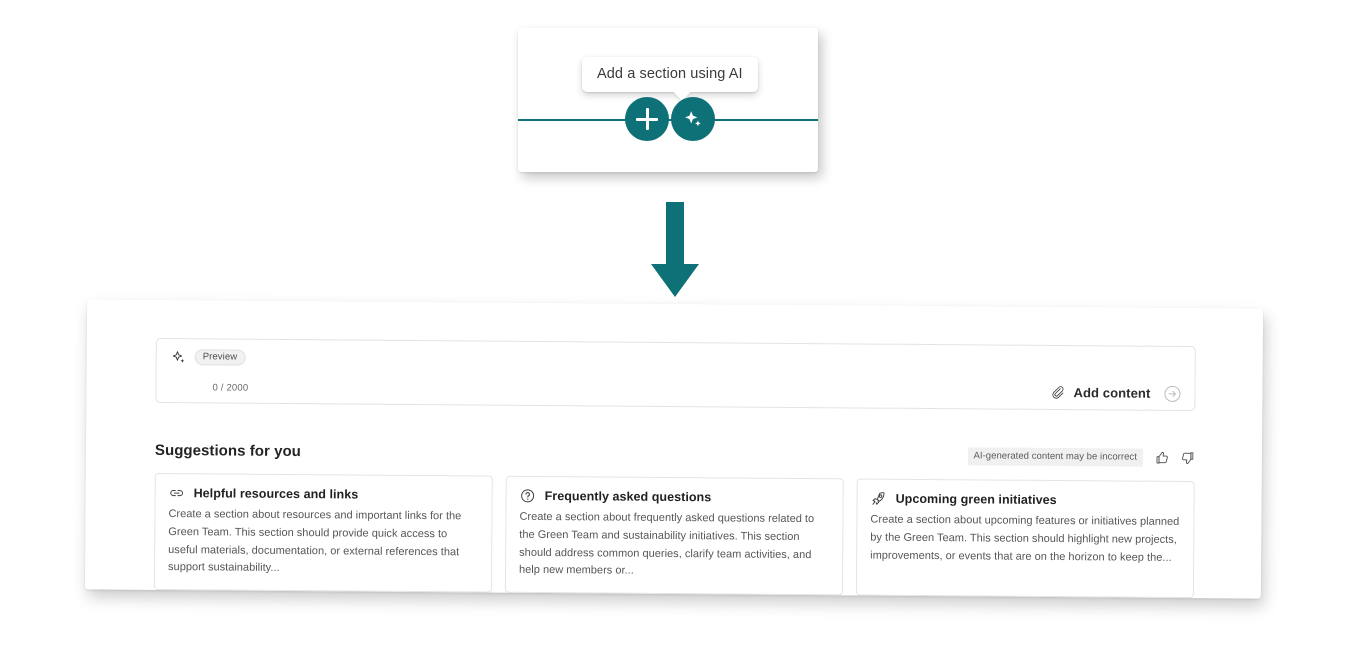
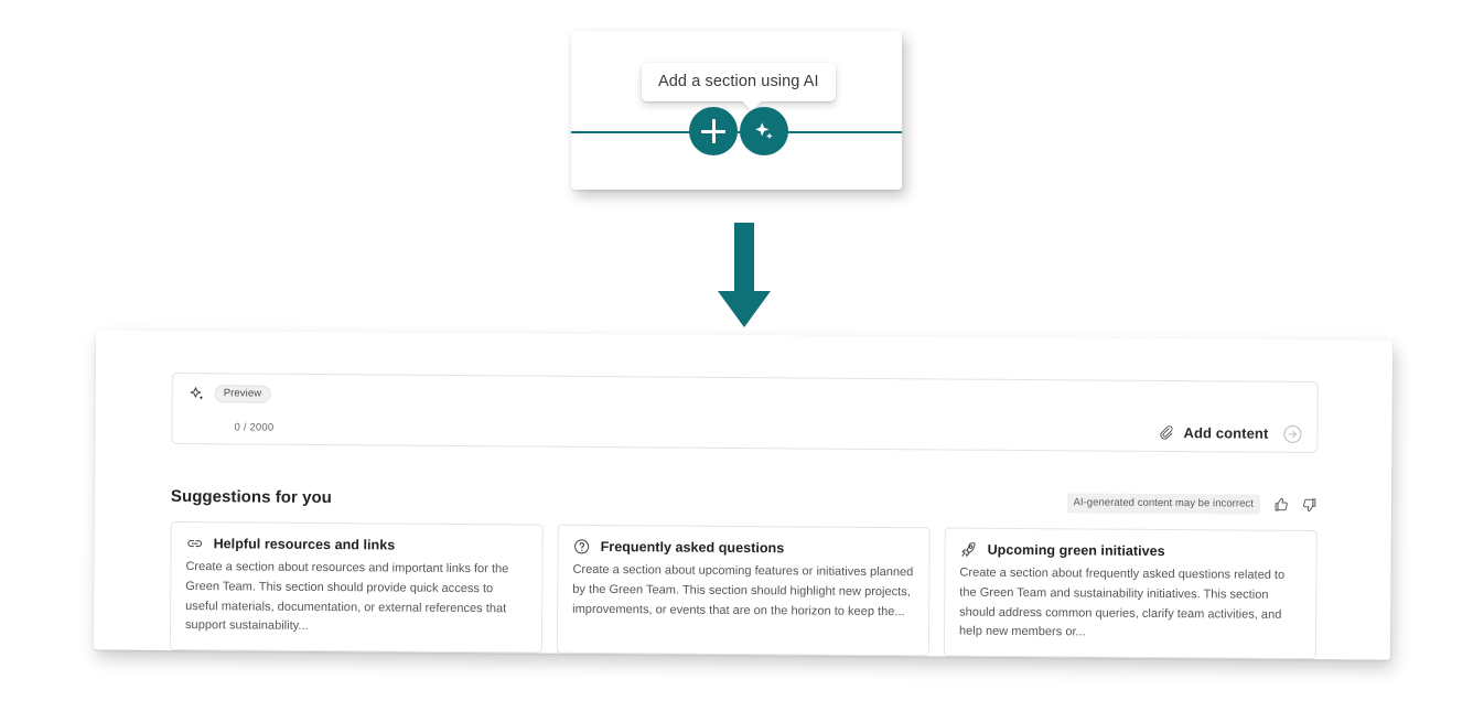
  Add a section using AI
  Preview
  0 / 2000
  Add content
  Suggestions for you
  AI-generated content may be incorrect
  Helpful resources and links
  Create a section about resources and important links for the Green Team. This section should provide quick access to useful materials, documentation, or external references that support sustainability...
  Frequently asked questions
- Create a section about frequently asked questions related to the Green Team and sustainability initiatives. This section should address common queries, clarify team activities, and help new members or...
+ Create a section about upcoming features or initiatives planned by the Green Team. This section should highlight new projects, improvements, or events that are on the horizon to keep the...
  Upcoming green initiatives
- Create a section about upcoming features or initiatives planned by the Green Team. This section should highlight new projects, improvements, or events that are on the horizon to keep the...
+ Create a section about frequently asked questions related to the Green Team and sustainability initiatives. This section should address common queries, clarify team activities, and help new members or...
